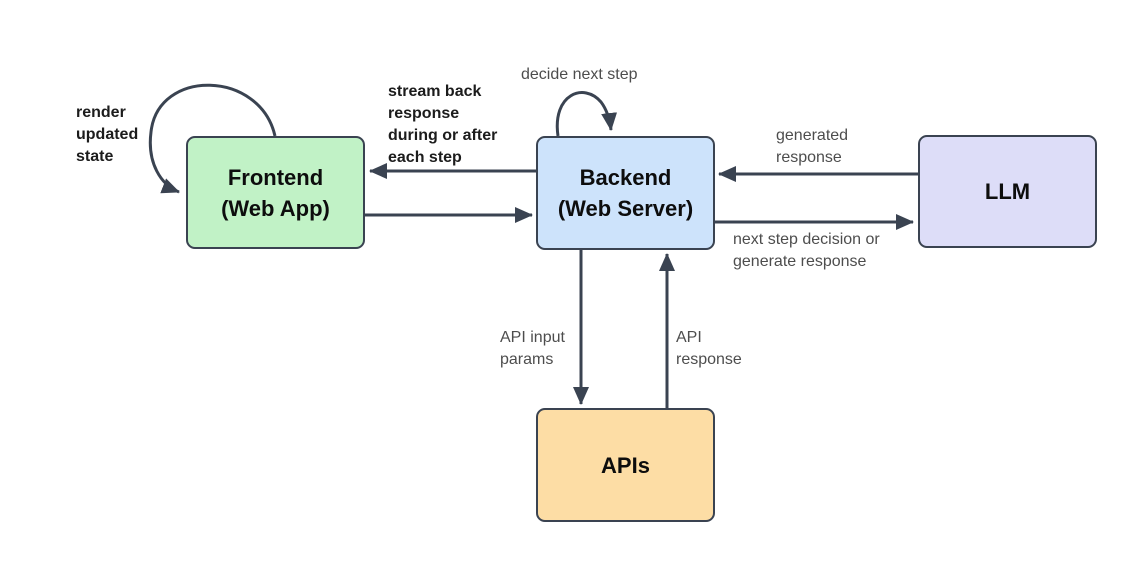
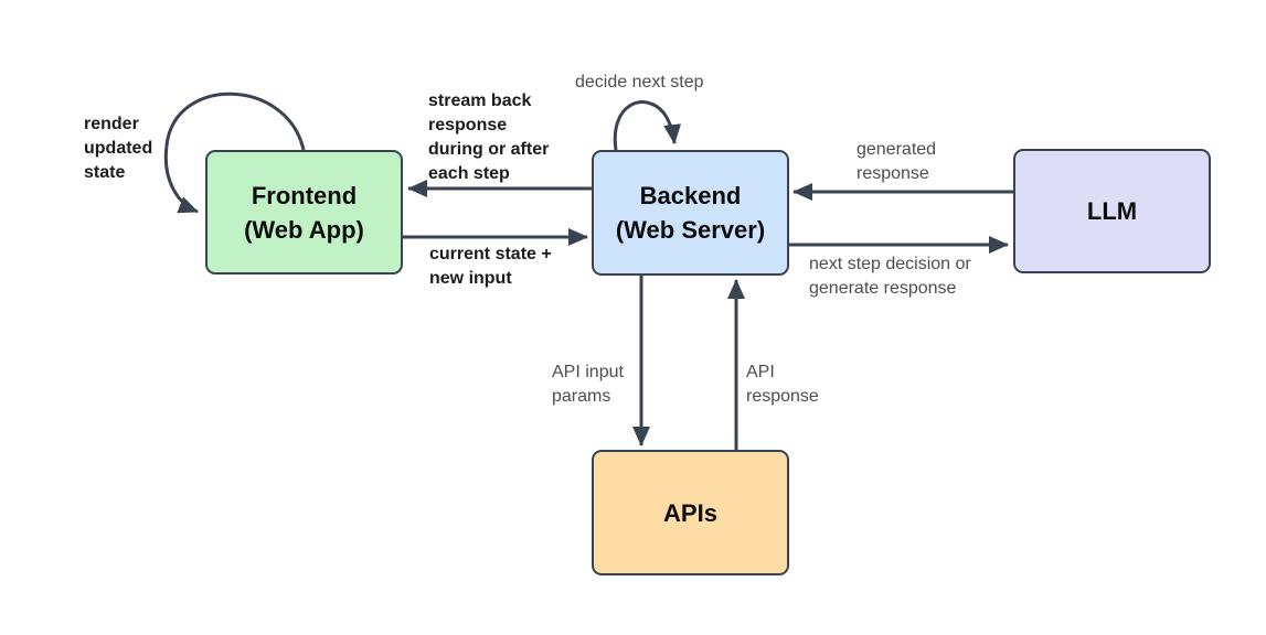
  Frontend
  (Web App)
  Backend
  (Web Server)
  LLM
  APIs
  render
  updated
  state
  stream back
  response
  during or after
  each step
+ current state +
+ new input
  decide next step
  generated
  response
  next step decision or
  generate response
  API input
  params
  API
  response
